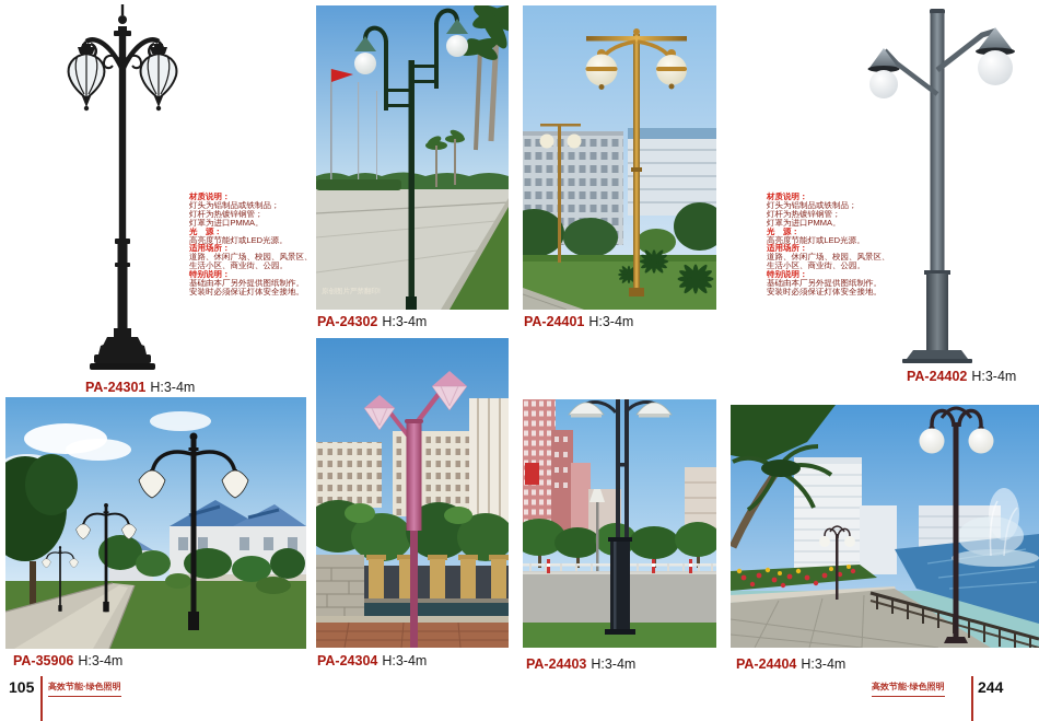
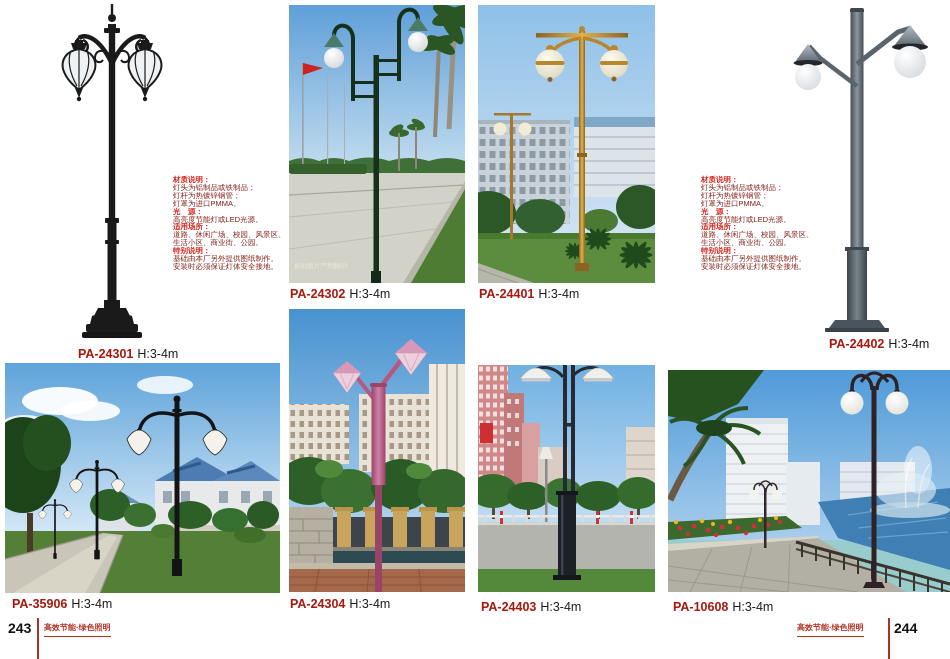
  材质说明：
  灯头为铝制品或铁制品；
  灯杆为热镀锌钢管；
  灯罩为进口PMMA。
  光 源：
  高亮度节能灯或LED光源。
  适用场所：
  道路、休闲广场、校园、风景区、
  生活小区、商业街、公园。
  特别说明：
  基础由本厂另外提供图纸制作。
  安装时必须保证灯体安全接地。
  材质说明：
  灯头为铝制品或铁制品；
  灯杆为热镀锌钢管；
  灯罩为进口PMMA。
  光 源：
  高亮度节能灯或LED光源。
  适用场所：
  道路、休闲广场、校园、风景区、
  生活小区、商业街、公园。
  特别说明：
  基础由本厂另外提供图纸制作。
  安装时必须保证灯体安全接地。
  PA-24301 H:3-4m
  PA-24302 H:3-4m
  PA-24401 H:3-4m
  PA-24402 H:3-4m
  PA-35906 H:3-4m
  PA-24304 H:3-4m
  PA-24403 H:3-4m
- PA-24404 H:3-4m
+ PA-10608 H:3-4m
- 105
+ 243
  高效节能·绿色照明
  高效节能·绿色照明
  244
